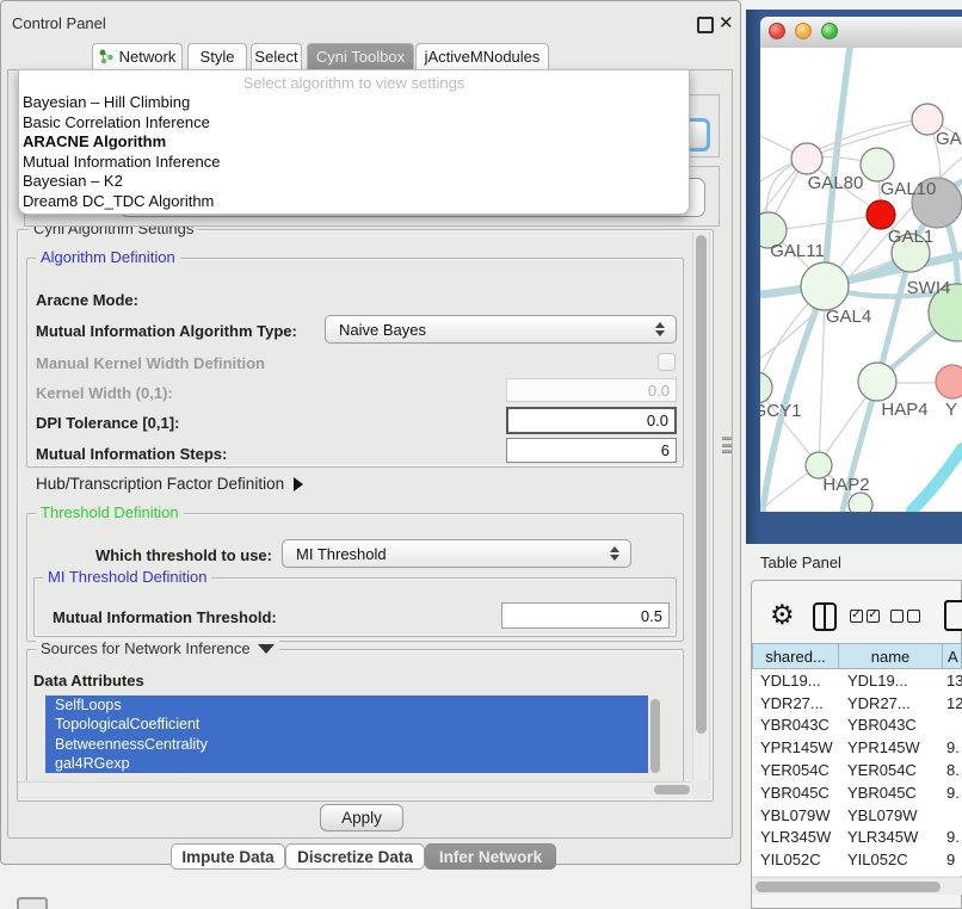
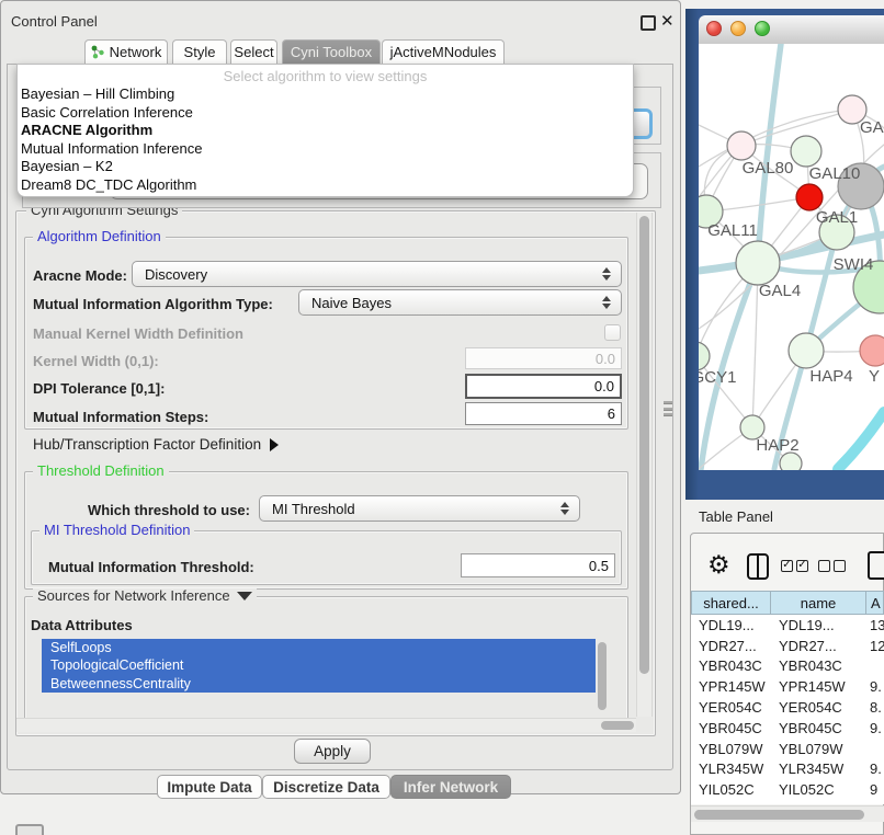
  Control Panel
  ✕
  Network
  Style
  Select
  Cyni Toolbox
  jActiveMNodules
  Select algorithm to view settings
  Bayesian – Hill Climbing
  Basic Correlation Inference
  ARACNE Algorithm
  Mutual Information Inference
  Bayesian – K2
  Dream8 DC_TDC Algorithm
  Cyni Algorithm Settings
  Algorithm Definition
  Aracne Mode:
+ Discovery
  Mutual Information Algorithm Type:
  Naive Bayes
  Manual Kernel Width Definition
  Kernel Width (0,1):
  0.0
  DPI Tolerance [0,1]:
  0.0
  Mutual Information Steps:
  6
  Hub/Transcription Factor Definition
  Threshold Definition
  Which threshold to use:
  MI Threshold
  MI Threshold Definition
  Mutual Information Threshold:
  0.5
  Sources for Network Inference
  Data Attributes
  SelfLoops
  TopologicalCoefficient
  BetweennessCentrality
- gal4RGexp
  Apply
  Impute Data
  Discretize Data
  Infer Network
  GAL80
  GAL10
  GAL1
  GAL11
  SWI4
  GAL4
  GCY1
  HAP4
  Y
  HAP2
  Table Panel
  ⚙
  ✓
  ✓
  shared...
  name
  A
  YDL19...
  YDL19...
  13
  YDR27...
  YDR27...
  12
  YBR043C
  YBR043C
  YPR145W
  YPR145W
  9.
  YER054C
  YER054C
  8.
  YBR045C
  YBR045C
  9.
  YBL079W
  YBL079W
  YLR345W
  YLR345W
  9.
  YIL052C
  YIL052C
  9
